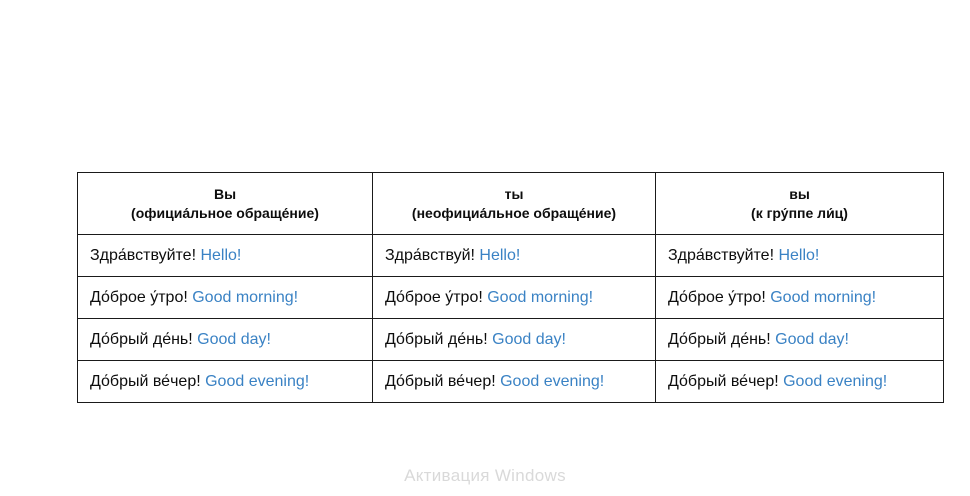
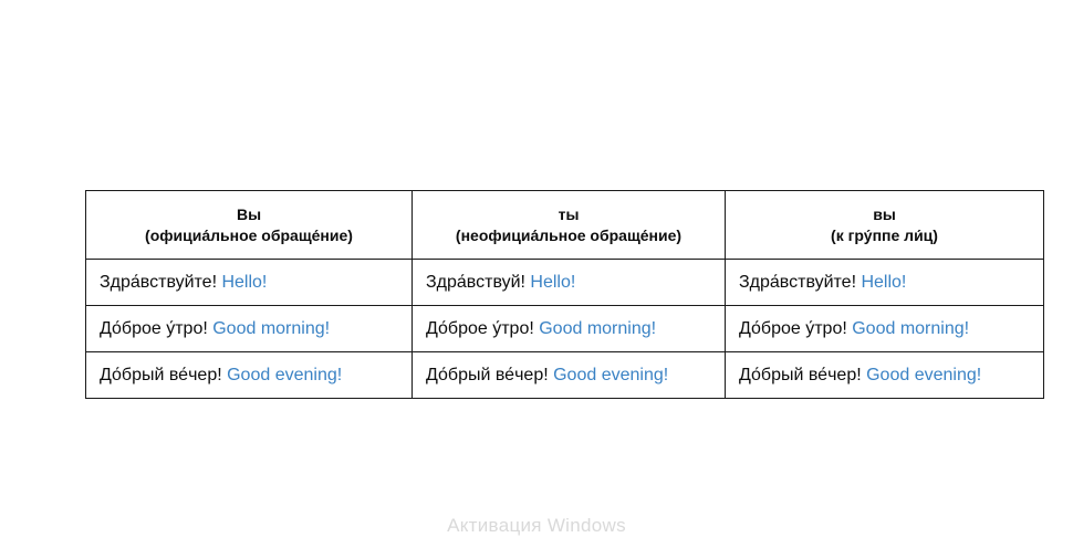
  Вы (официа́льное обраще́ние)	ты (неофициа́льное обраще́ние)	вы (к гру́ппе ли́ц)
  Здра́вствуйте! Hello!	Здра́вствуй! Hello!	Здра́вствуйте! Hello!
  До́брое у́тро! Good morning!	До́брое у́тро! Good morning!	До́брое у́тро! Good morning!
- До́брый де́нь! Good day!	До́брый де́нь! Good day!	До́брый де́нь! Good day!
  До́брый ве́чер! Good evening!	До́брый ве́чер! Good evening!	До́брый ве́чер! Good evening!
  Активация Windows
